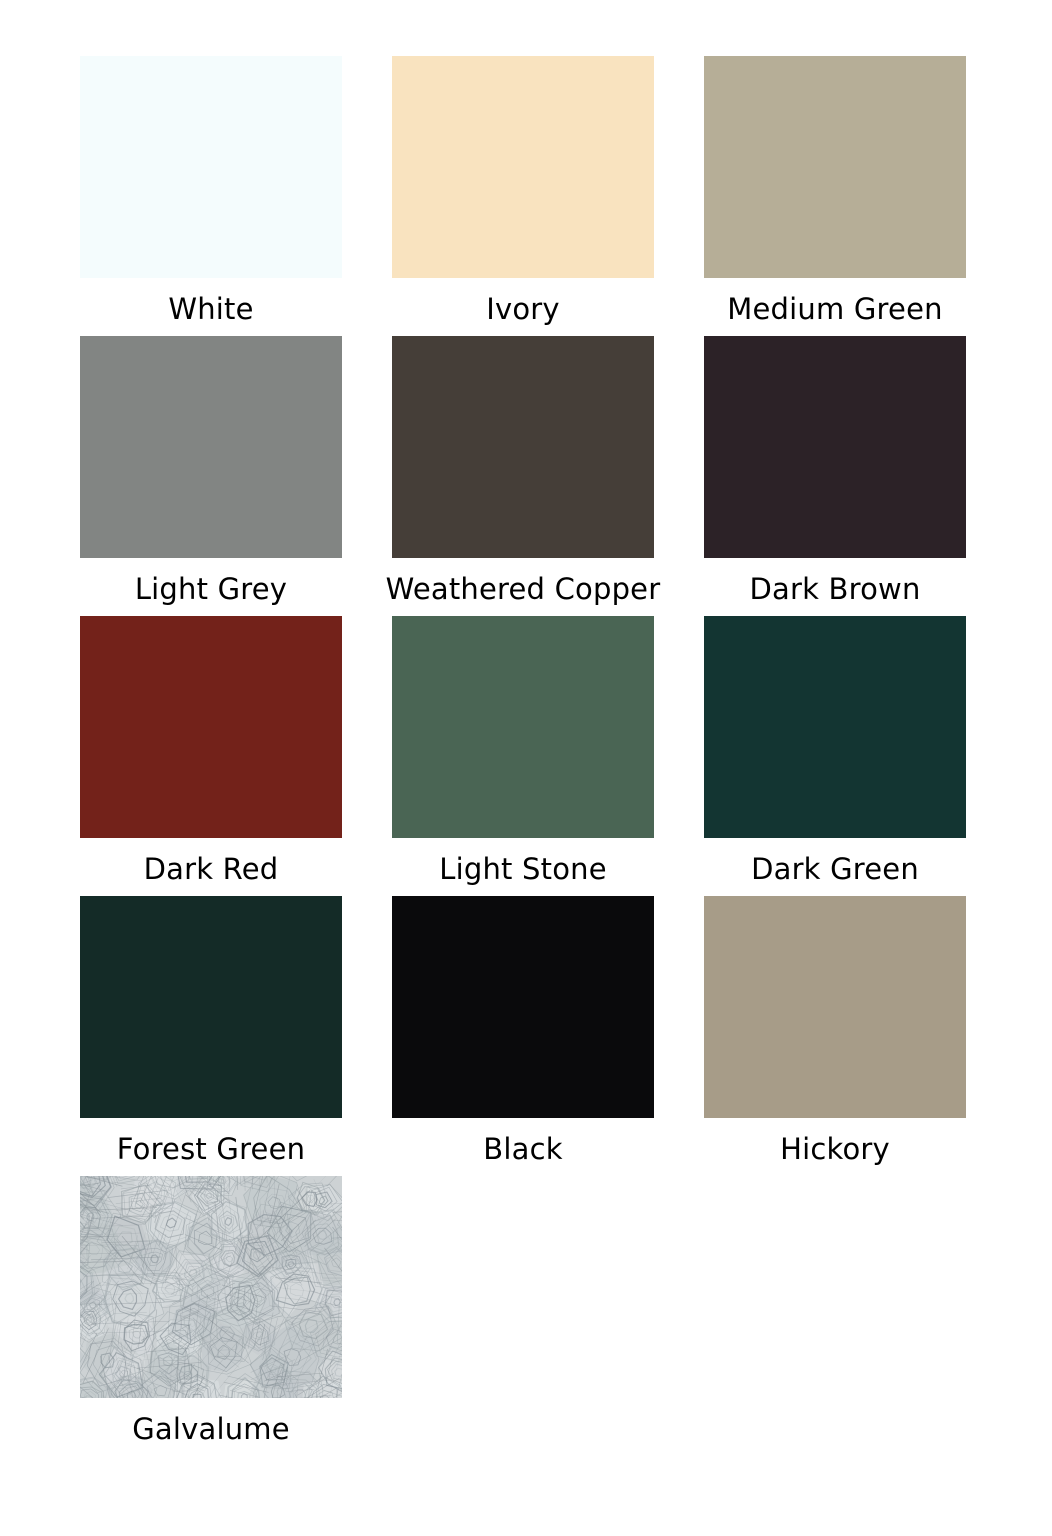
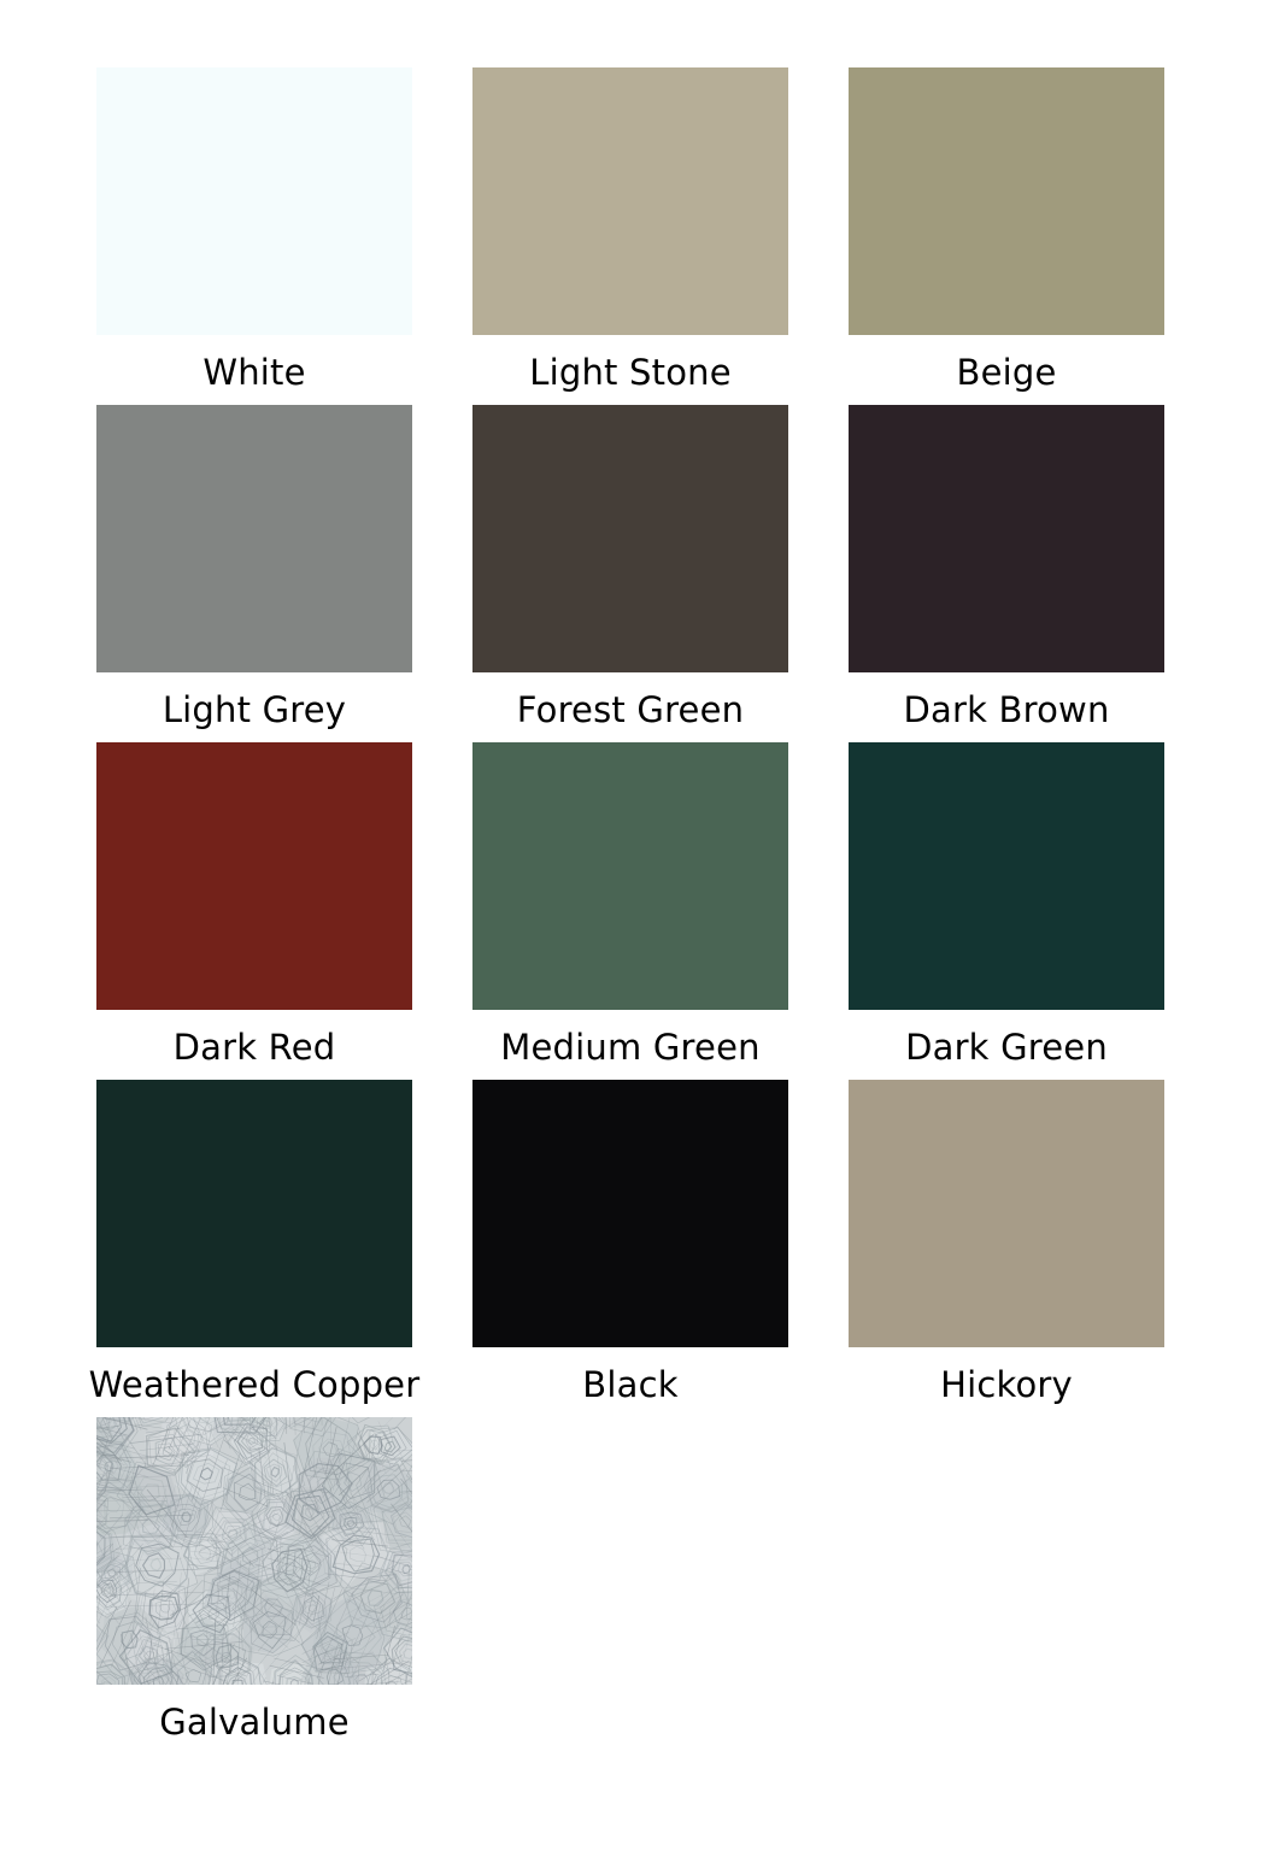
  White
- Ivory
- Medium Green
+ Light Stone
+ Beige
  Light Grey
- Weathered Copper
+ Forest Green
  Dark Brown
  Dark Red
- Light Stone
+ Medium Green
  Dark Green
- Forest Green
+ Weathered Copper
  Black
  Hickory
  Galvalume
